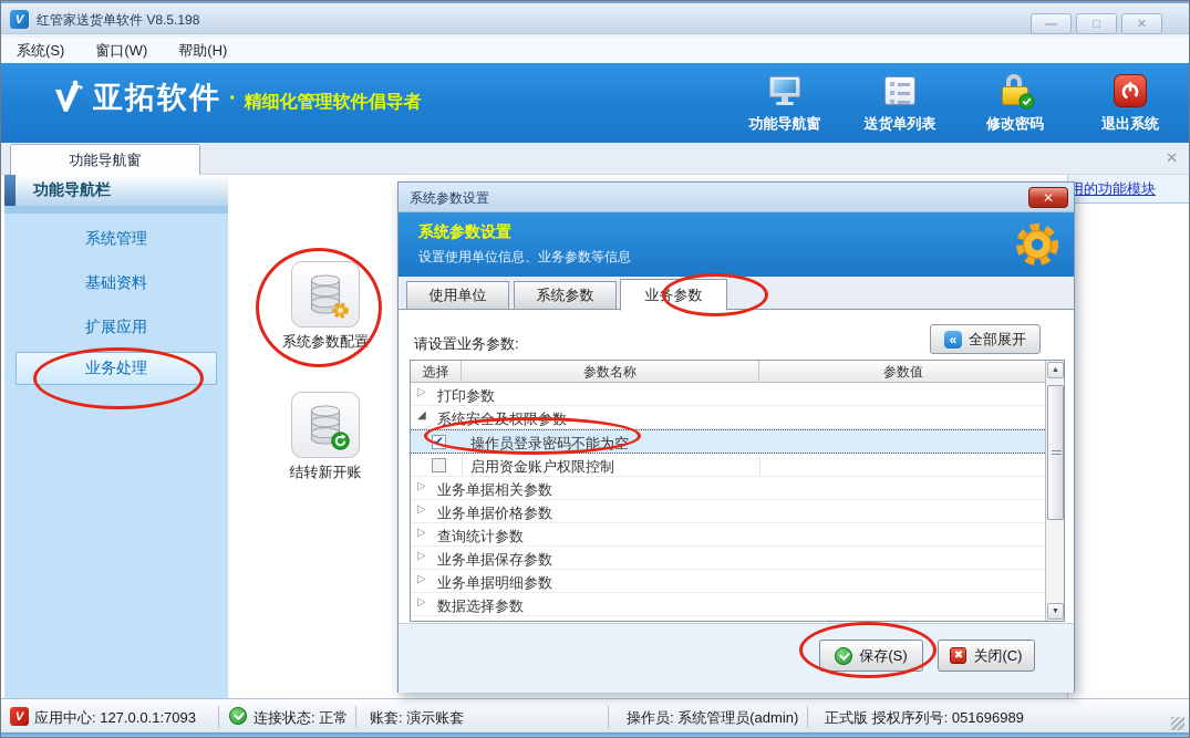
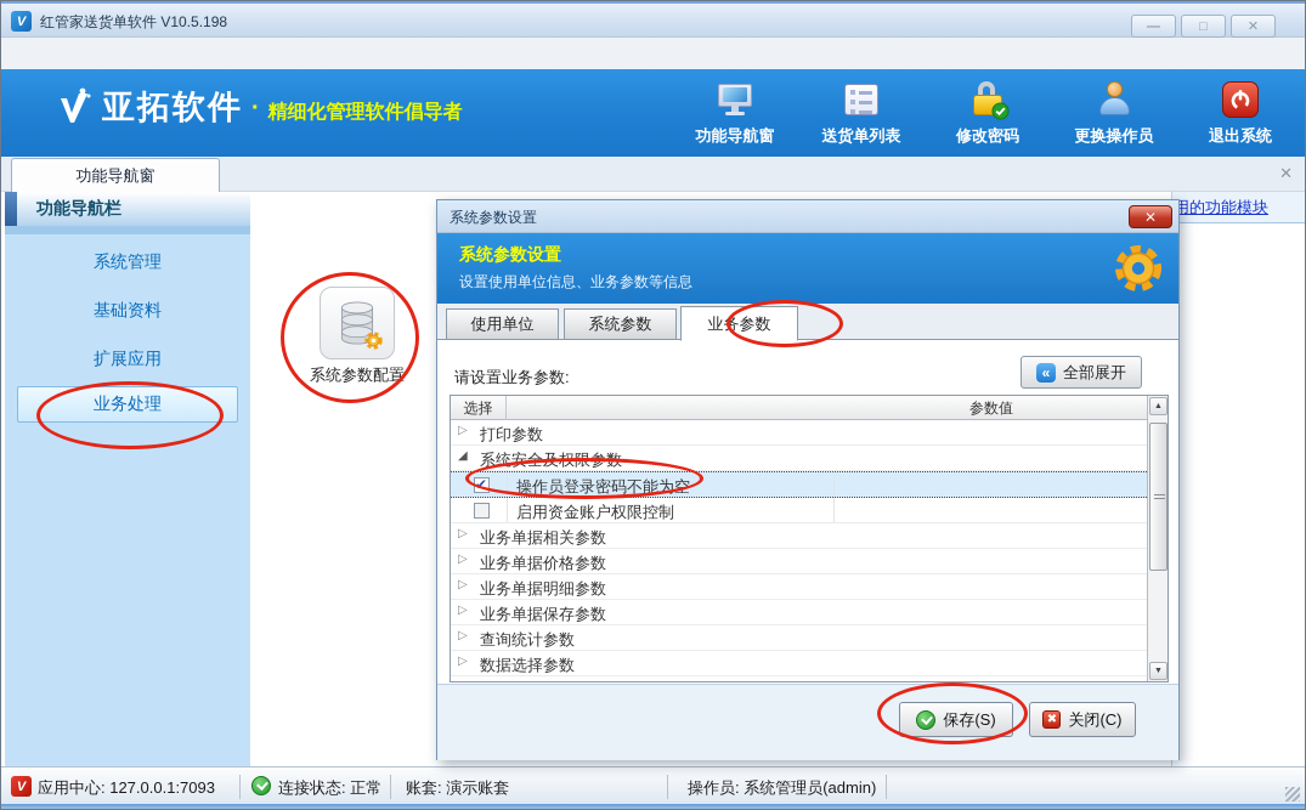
  V
- 红管家送货单软件 V8.5.198
+ 红管家送货单软件 V10.5.198
  —
  □
  ✕
- 系统(S)
- 窗口(W)
- 帮助(H)
  亚拓软件
  ·
  精细化管理软件倡导者
  功能导航窗
  送货单列表
  修改密码
+ 更换操作员
  退出系统
  功能导航窗
  ✕
  功能导航栏
  系统管理
  基础资料
  扩展应用
  业务处理
  系统参数配置
- 结转新开账
  用的功能模块
  系统参数设置
  ✕
  系统参数设置
  设置使用单位信息、业务参数等信息
  使用单位
  系统参数
  业务参数
  请设置业务参数:
  «
  全部展开
  选择
- 参数名称
  参数值
  ▷
  打印参数
  ◢
  系统安全及权限参数
  操作员登录密码不能为空
  启用资金账户权限控制
  ▷
  业务单据相关参数
  ▷
  业务单据价格参数
  ▷
- 查询统计参数
+ 业务单据明细参数
  ▷
  业务单据保存参数
  ▷
- 业务单据明细参数
+ 查询统计参数
  ▷
  数据选择参数
  保存(S)
  ✖
  关闭(C)
  V
  应用中心: 127.0.0.1:7093
  连接状态: 正常
  账套: 演示账套
  操作员: 系统管理员(admin)
- 正式版 授权序列号: 051696989
